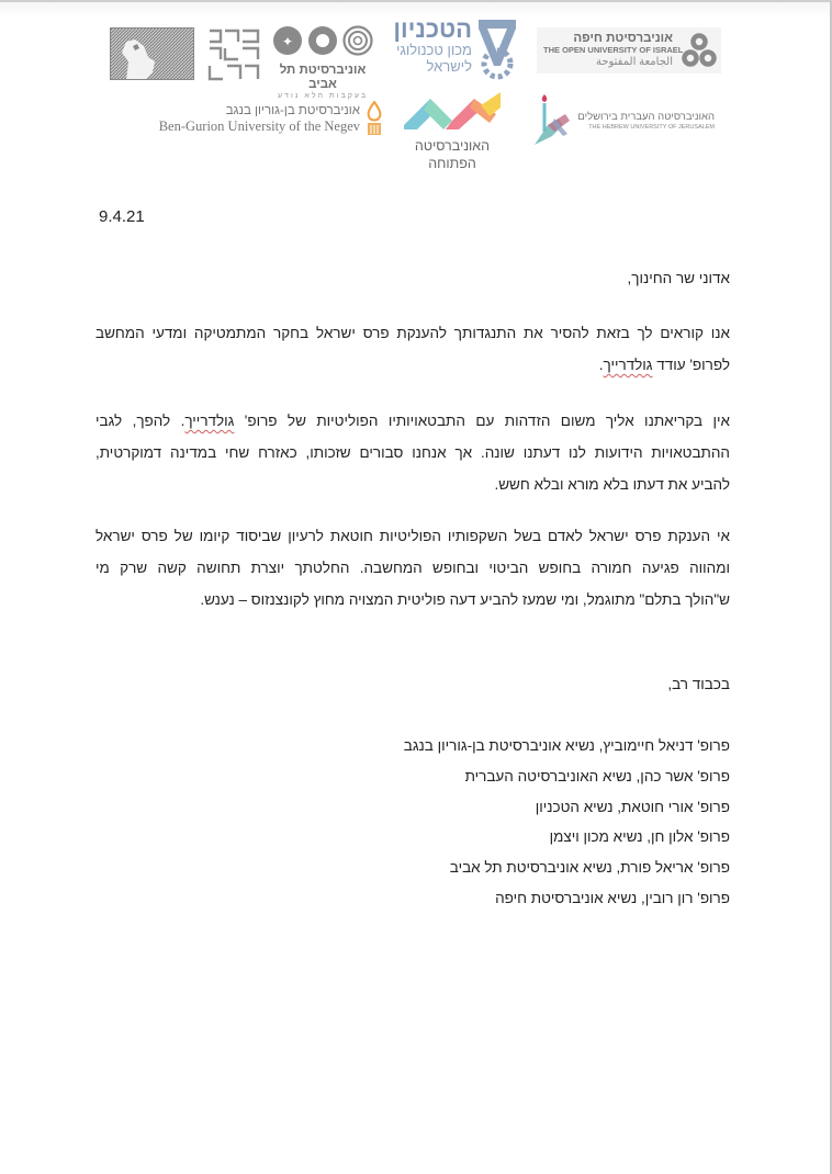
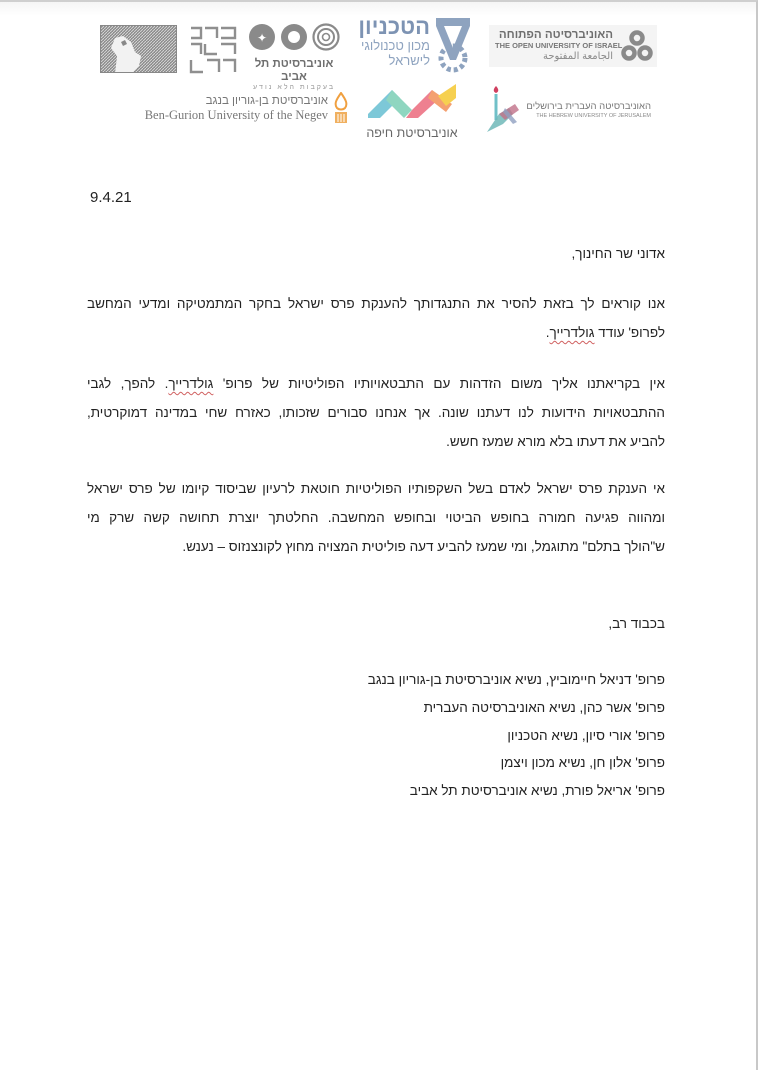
  ✦
  אוניברסיטת תל אביב
  הטכניון
  מכון טכנולוגי
  לישראל
- אוניברסיטת חיפה
+ האוניברסיטה הפתוחה
  THE OPEN UNIVERSITY OF ISRAE
  الجامعة المفتوحة
  אוניברסיטת בן-גוריון בנגב
  Ben-Gurion University of the Negev
- האוניברסיטה הפתוחה
+ אוניברסיטת חיפה
  האוניברסיטה העברית בירושלים
  9.4.21
  אדוני שר החינוך,
  אנו קוראים לך בזאת להסיר את התנגדותך להענקת פרס ישראל בחקר המתמטיקה ומדעי המחשב
  לפרופ' עודד גולדרייך.
  אין בקריאתנו אליך משום הזדהות עם התבטאויותיו הפוליטיות של פרופ' גולדרייך. להפך, לגבי
  ההתבטאויות הידועות לנו דעתנו שונה. אך אנחנו סבורים שזכותו, כאזרח שחי במדינה דמוקרטית,
- להביע את דעתו בלא מורא ובלא חשש.
+ להביע את דעתו בלא מורא שמעז חשש.
  אי הענקת פרס ישראל לאדם בשל השקפותיו הפוליטיות חוטאת לרעיון שביסוד קיומו של פרס ישראל
  ומהווה פגיעה חמורה בחופש הביטוי ובחופש המחשבה. החלטתך יוצרת תחושה קשה שרק מי
  ש"הולך בתלם" מתוגמל, ומי שמעז להביע דעה פוליטית המצויה מחוץ לקונצנזוס – נענש.
  בכבוד רב,
  פרופ' דניאל חיימוביץ, נשיא אוניברסיטת בן-גוריון בנגב
  פרופ' אשר כהן, נשיא האוניברסיטה העברית
- פרופ' אורי חוטאת, נשיא הטכניון
+ פרופ' אורי סיון, נשיא הטכניון
  פרופ' אלון חן, נשיא מכון ויצמן
  פרופ' אריאל פורת, נשיא אוניברסיטת תל אביב
- פרופ' רון רובין, נשיא אוניברסיטת חיפה
